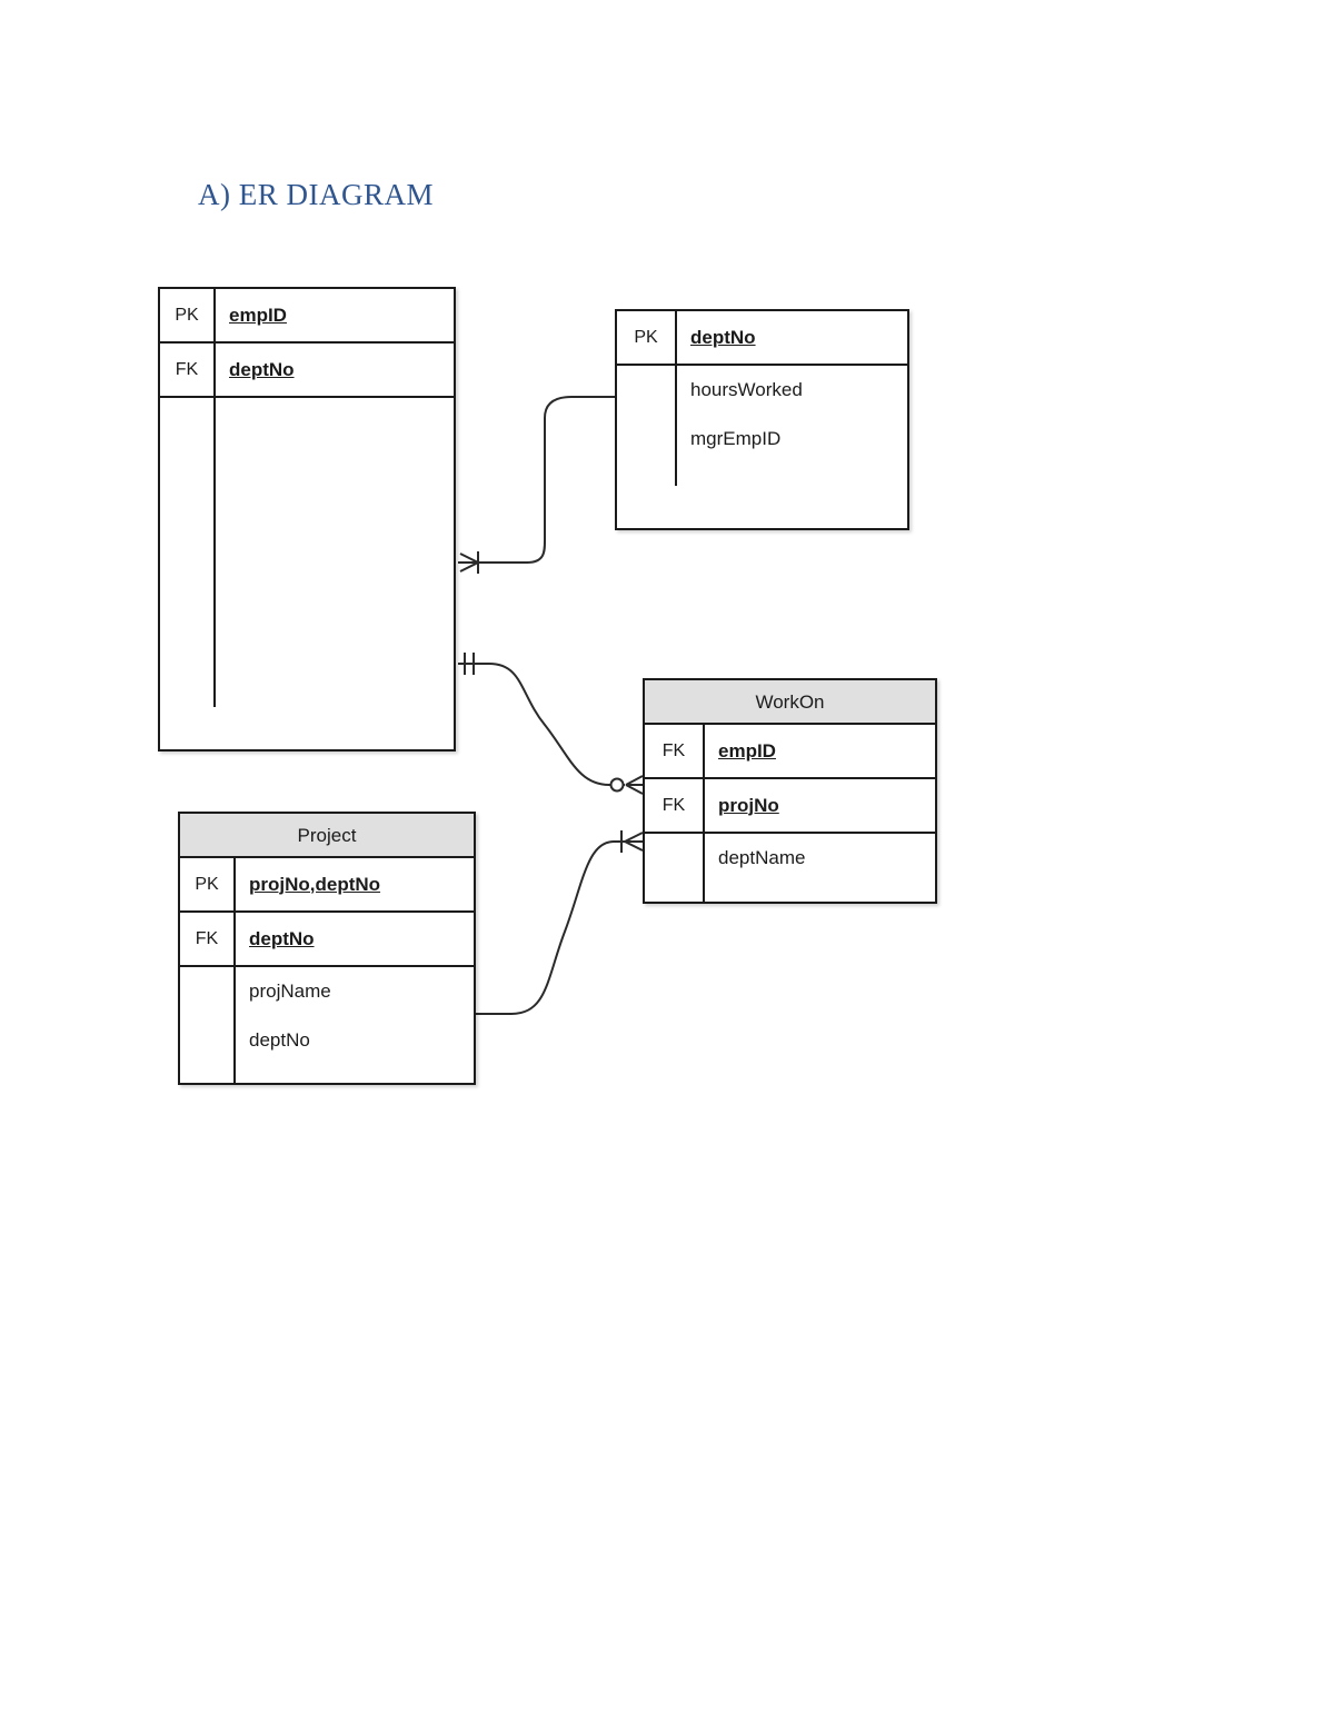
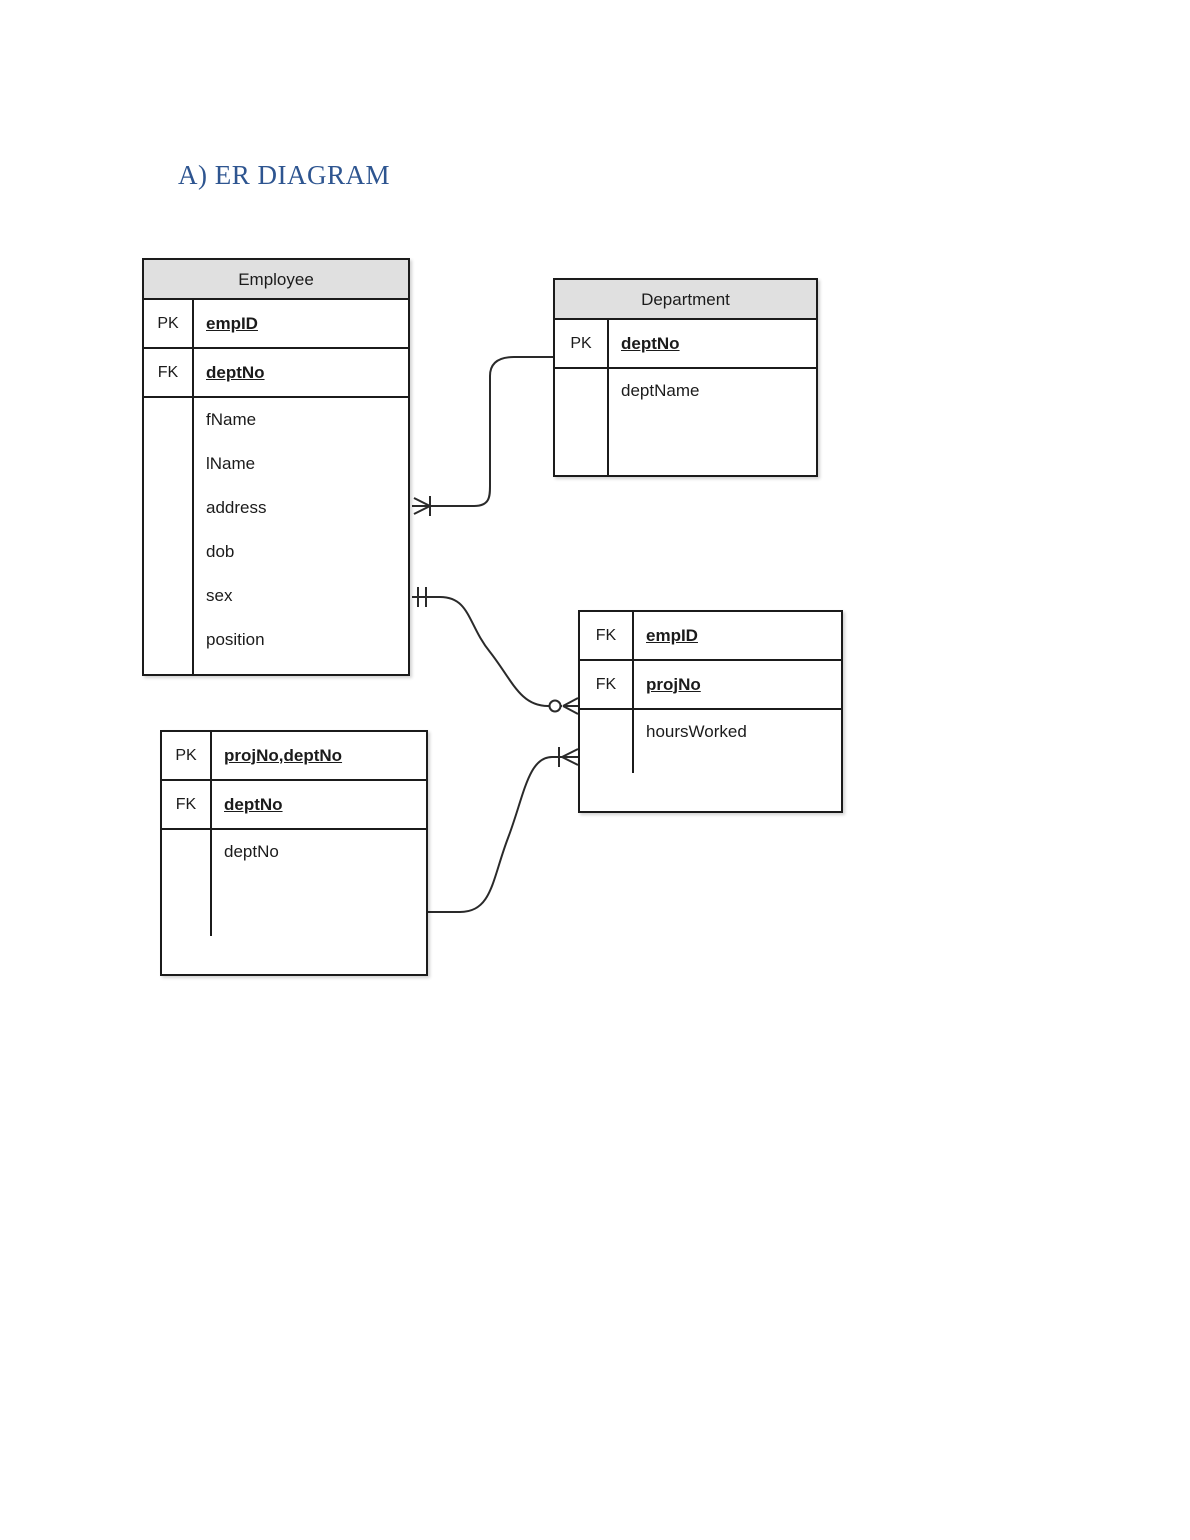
  A) ER DIAGRAM
+ Employee
  PK
  empID
  FK
  deptNo
+ fName
+ lName
+ address
+ dob
+ sex
+ position
+ Department
  PK
  deptNo
- hoursWorked
+ deptName
- mgrEmpID
- WorkOn
  FK
  empID
  FK
  projNo
- deptName
+ hoursWorked
- Project
  PK
  projNo,deptNo
  FK
  deptNo
- projName
  deptNo
